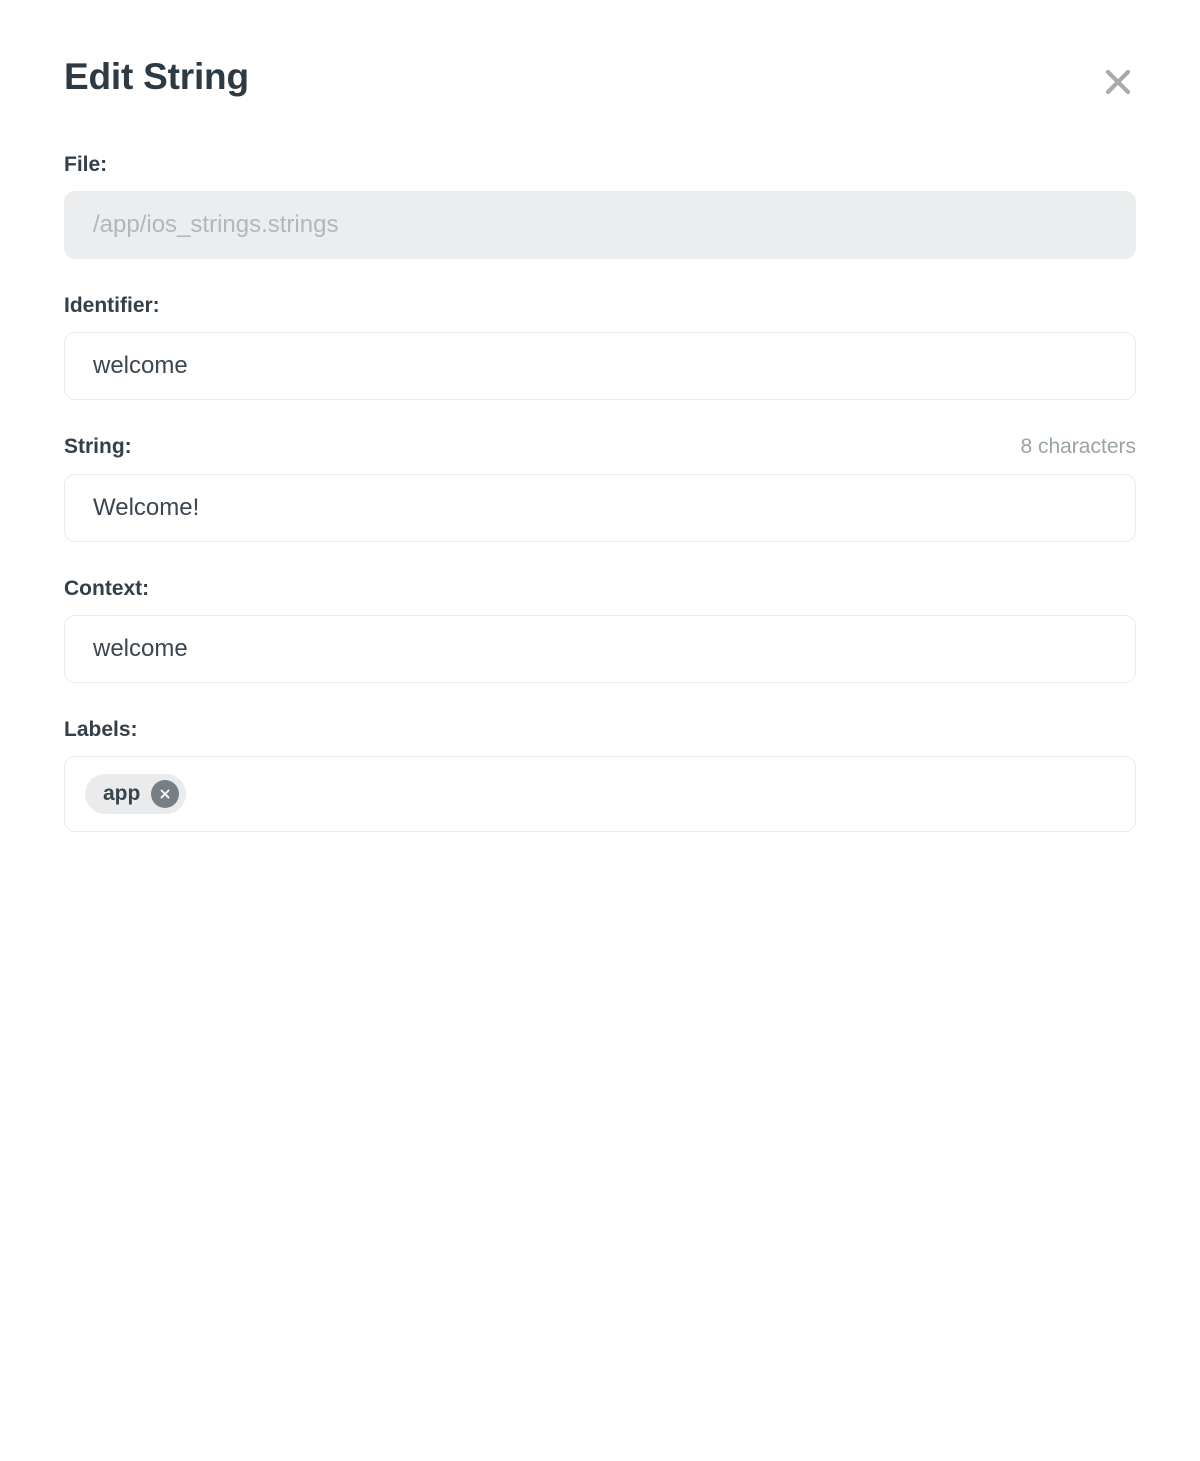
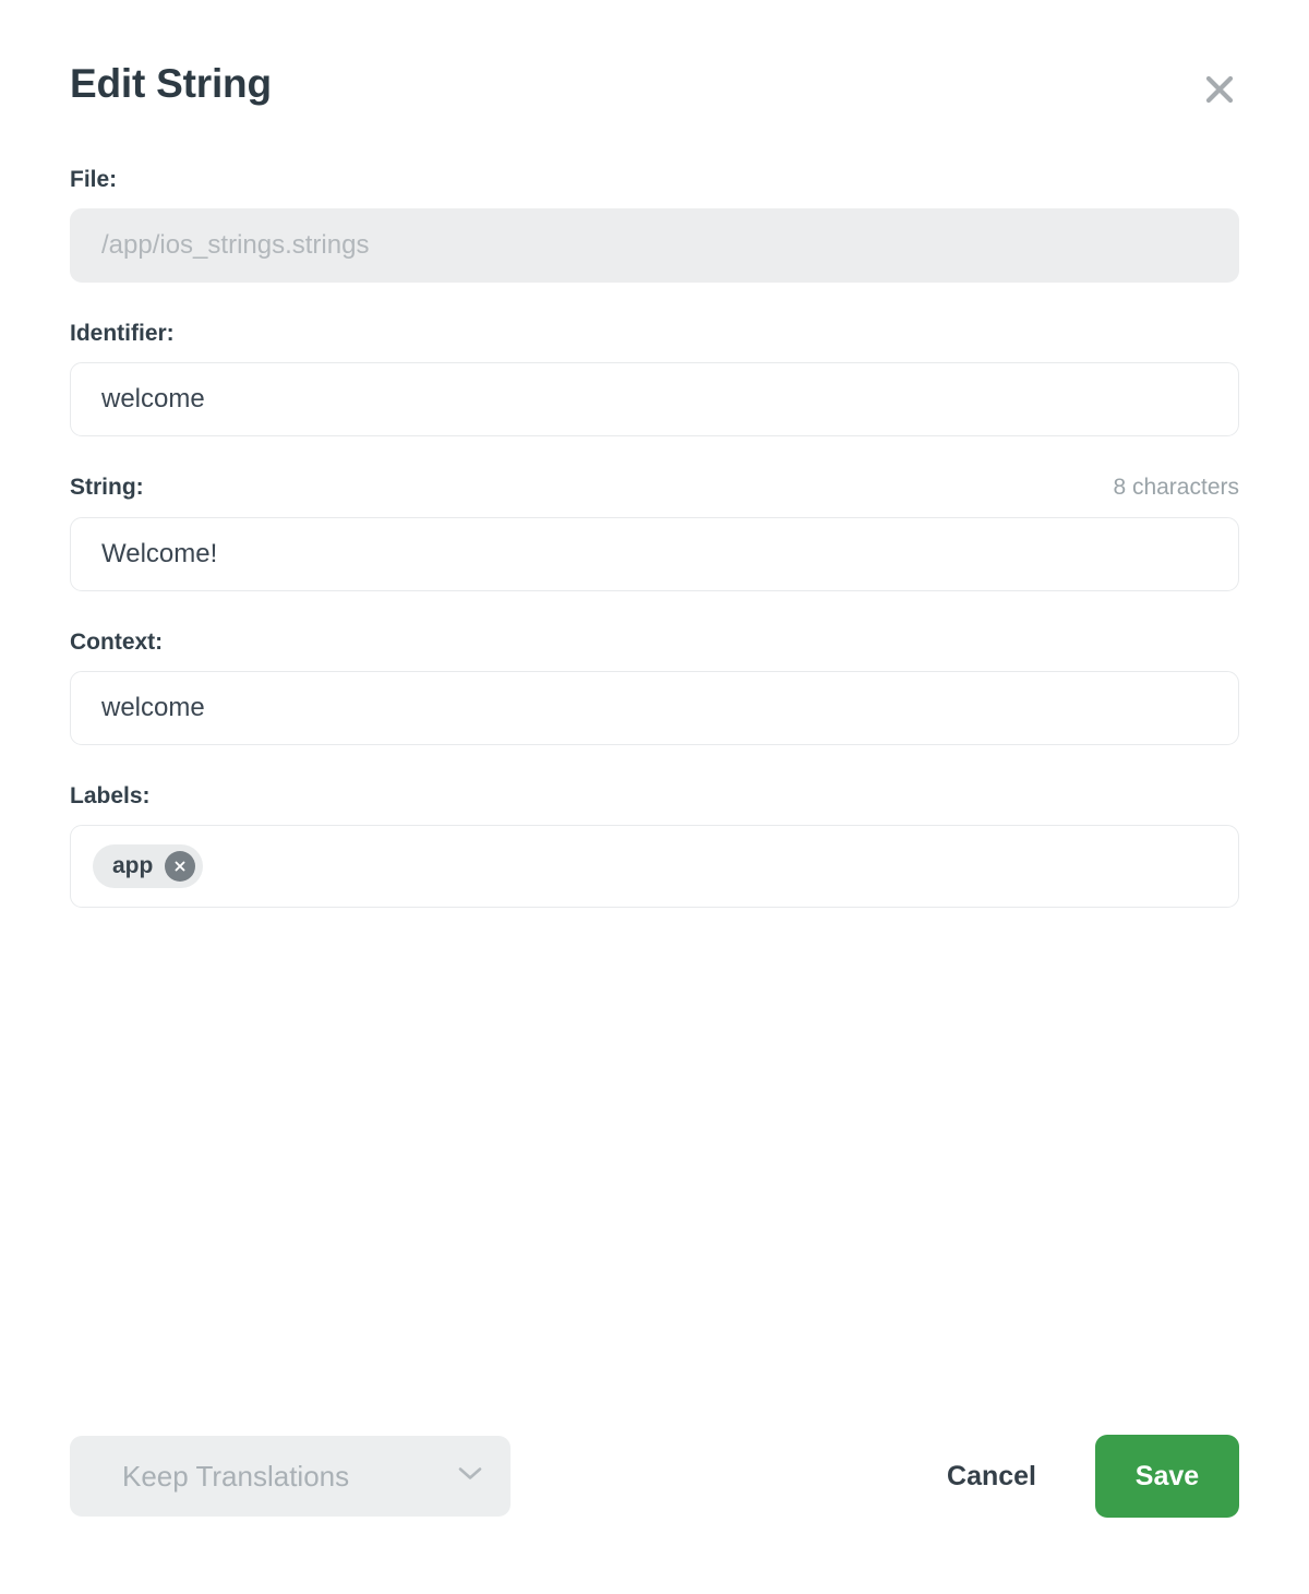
  Edit String
  File:
  /app/ios_strings.strings
  Identifier:
  welcome
  String:
  8 characters
  Welcome!
  Context:
  welcome
  Labels:
  app
+ Keep Translations
+ Cancel
+ Save
